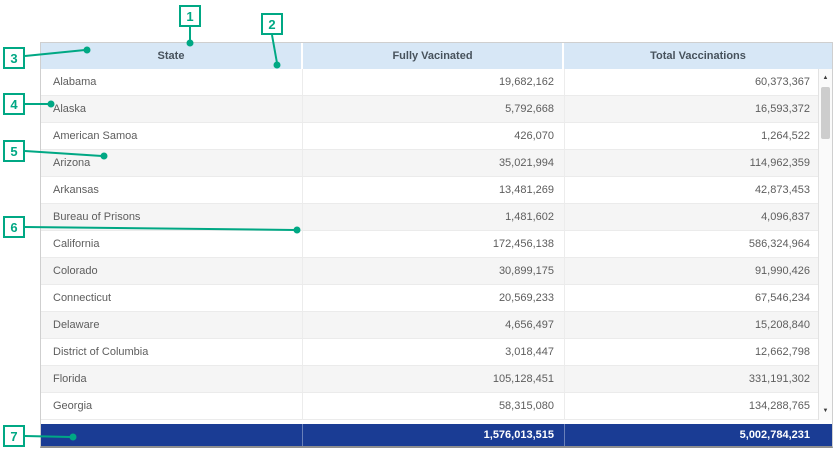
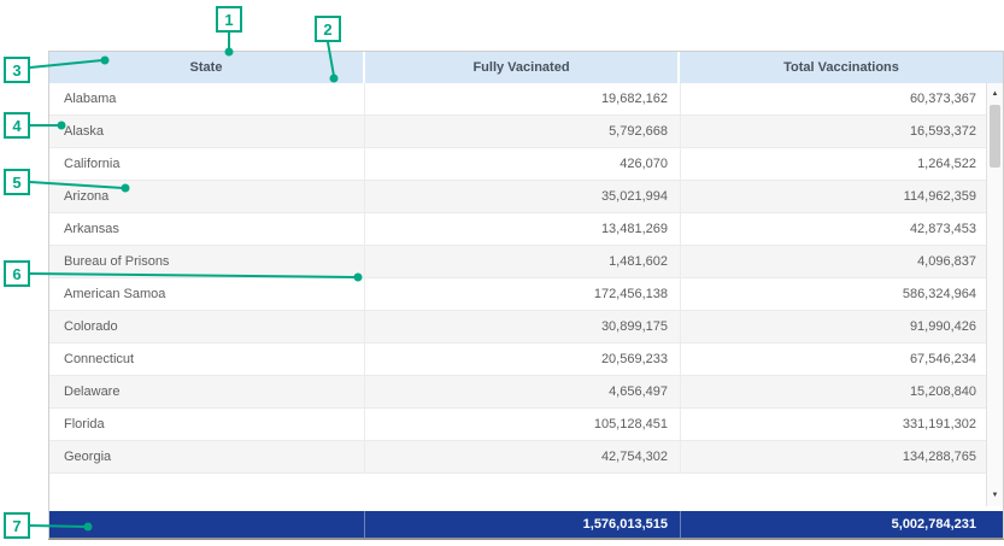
  State
  Fully Vacinated
  Total Vaccinations
  Alabama
  19,682,162
  60,373,367
  Alaska
  5,792,668
  16,593,372
- American Samoa
+ California
  426,070
  1,264,522
  Arizona
  35,021,994
  114,962,359
  Arkansas
  13,481,269
  42,873,453
  Bureau of Prisons
  1,481,602
  4,096,837
- California
+ American Samoa
  172,456,138
  586,324,964
  Colorado
  30,899,175
  91,990,426
  Connecticut
  20,569,233
  67,546,234
  Delaware
  4,656,497
  15,208,840
- District of Columbia
- 3,018,447
- 12,662,798
  Florida
  105,128,451
  331,191,302
  Georgia
- 58,315,080
+ 42,754,302
  134,288,765
  1,576,013,515
  5,002,784,231
  1
  2
  3
  4
  5
  6
  7
